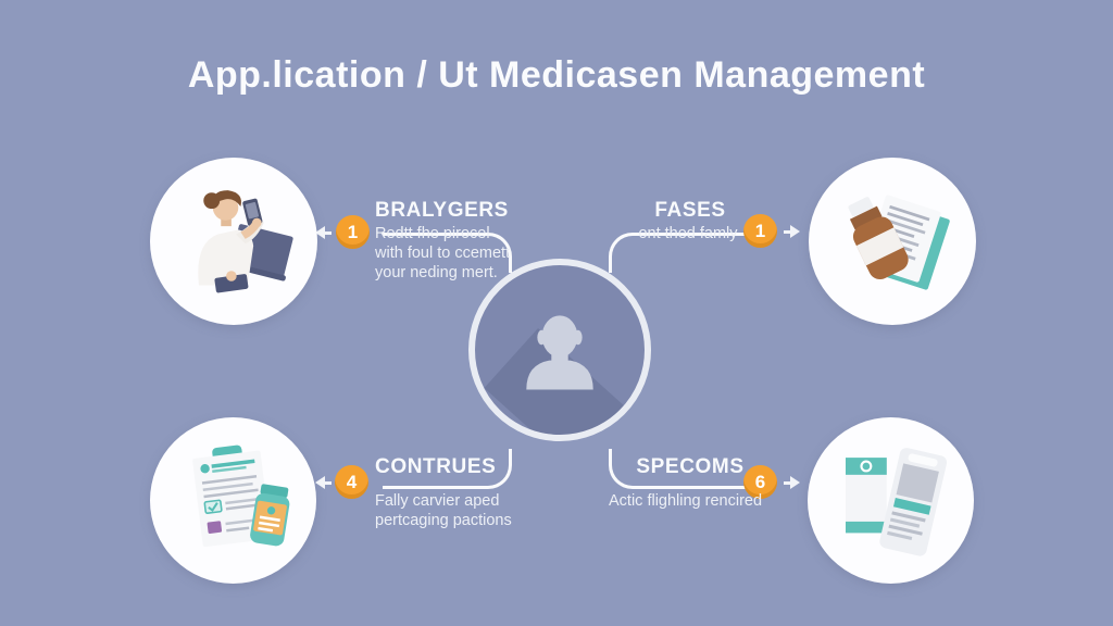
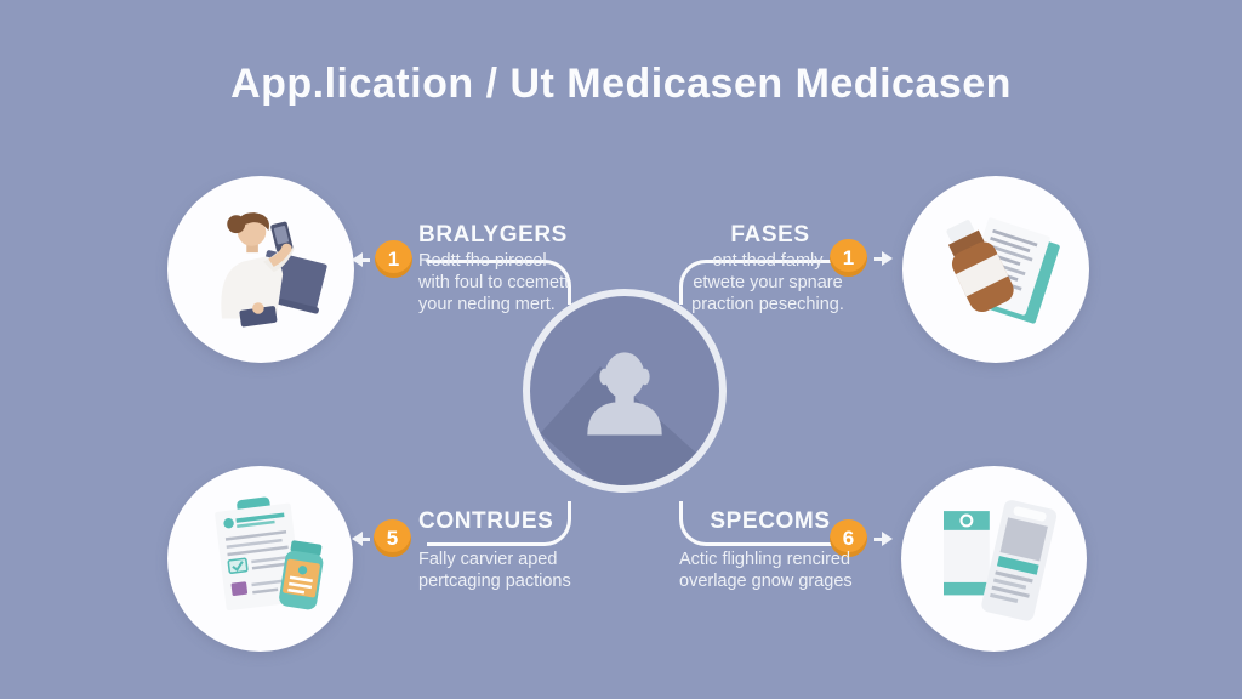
- App.lication / Ut Medicasen Management
+ App.lication / Ut Medicasen Medicasen
  1
  1
- 4
+ 5
  6
  BRALYGERS
  Redtt fhe pirocel
  with foul to ccemett
  your neding mert.
  FASES
  ont thed famly
+ etwete your spnare
+ praction peseching.
  CONTRUES
  Fally carvier aped
  pertcaging pactions
  SPECOMS
  Actic flighling rencired
+ overlage gnow grages
